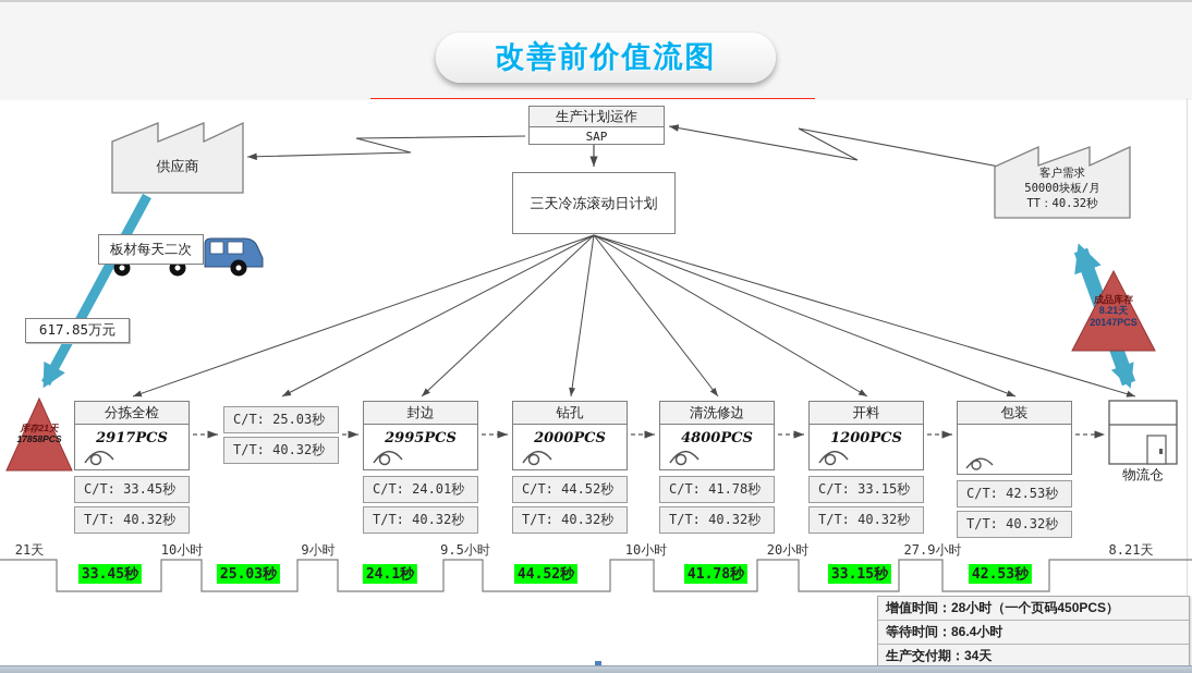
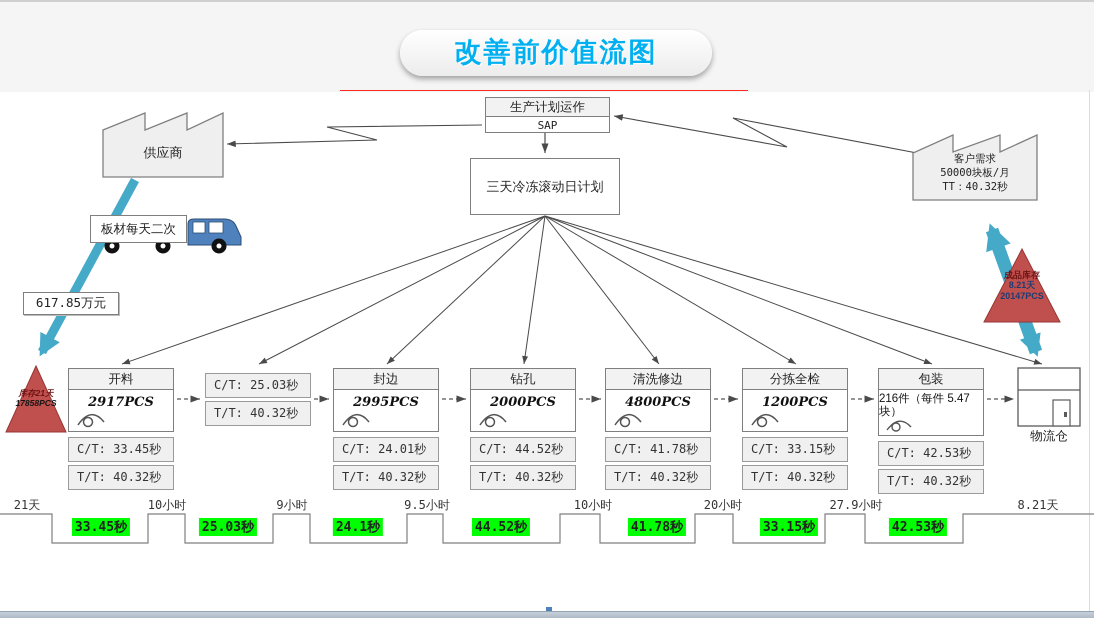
  改善前价值流图
  生产计划运作
  SAP
  三天冷冻滚动日计划
  供应商
  客户需求
  50000块板/月
  TT：40.32秒
  板材每天二次
  617.85万元
  库存21天
  17858PCS
  成品库存
  8.21天
  20147PCS
- 分拣全检
+ 开料
  2917PCS
  C/T: 33.45秒
  T/T: 40.32秒
  C/T: 25.03秒
  T/T: 40.32秒
  封边
  2995PCS
  C/T: 24.01秒
  T/T: 40.32秒
  钻孔
  2000PCS
  C/T: 44.52秒
  T/T: 40.32秒
  清洗修边
  4800PCS
  C/T: 41.78秒
  T/T: 40.32秒
- 开料
+ 分拣全检
  1200PCS
  C/T: 33.15秒
  T/T: 40.32秒
  包装
+ 216件（每件 5.47块）
  C/T: 42.53秒
  T/T: 40.32秒
  物流仓
  21天
  10小时
  9小时
  9.5小时
  10小时
  20小时
  27.9小时
  8.21天
  33.45秒
  25.03秒
  24.1秒
  44.52秒
  41.78秒
  33.15秒
  42.53秒
- 增值时间：28小时（一个页码450PCS）
- 等待时间：86.4小时
- 生产交付期：34天
